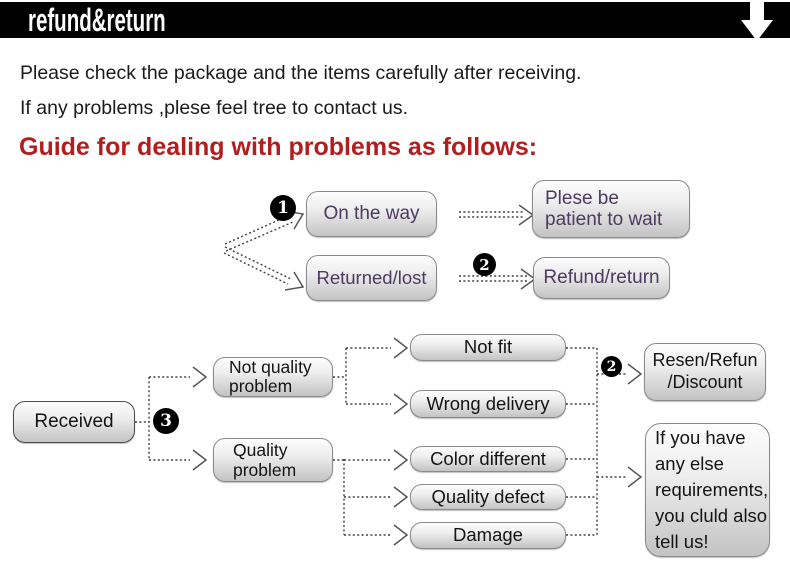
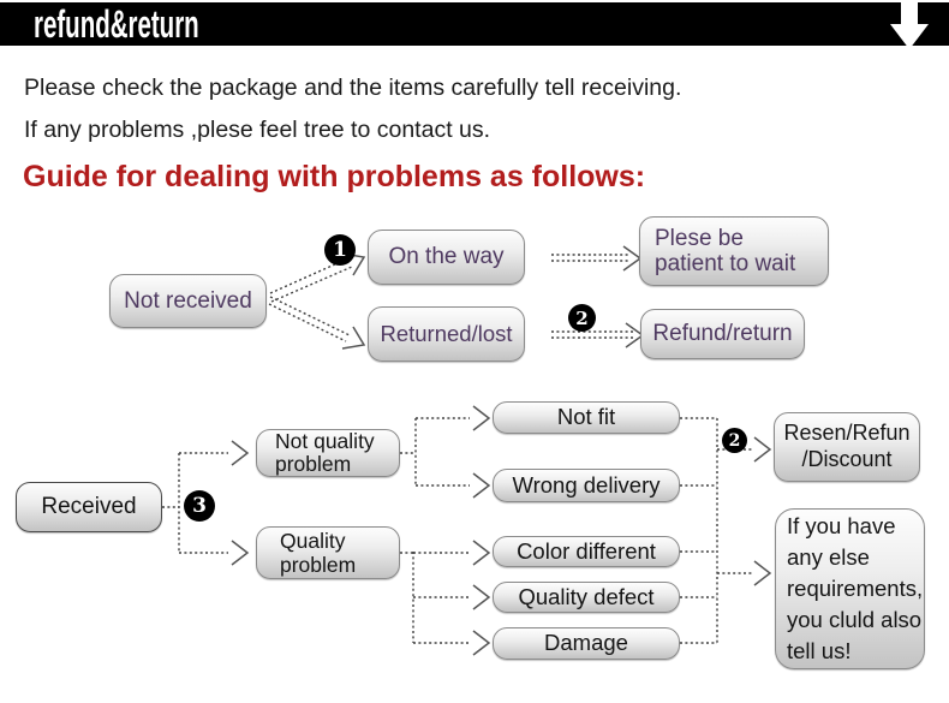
  refund&return
- Please check the package and the items carefully after receiving.
+ Please check the package and the items carefully tell receiving.
  If any problems ,plese feel tree to contact us.
  Guide for dealing with problems as follows:
+ Not received
  1
  On the way
  Returned/lost
  2
  Plese be
  patient to wait
  Refund/return
  Received
  3
  Not quality
  problem
  Quality
  problem
  Not fit
  Wrong delivery
  Color different
  Quality defect
  Damage
  2
  Resen/Refun
  /Discount
  If you have
  any else
  requirements,
  you cluld also
  tell us!
